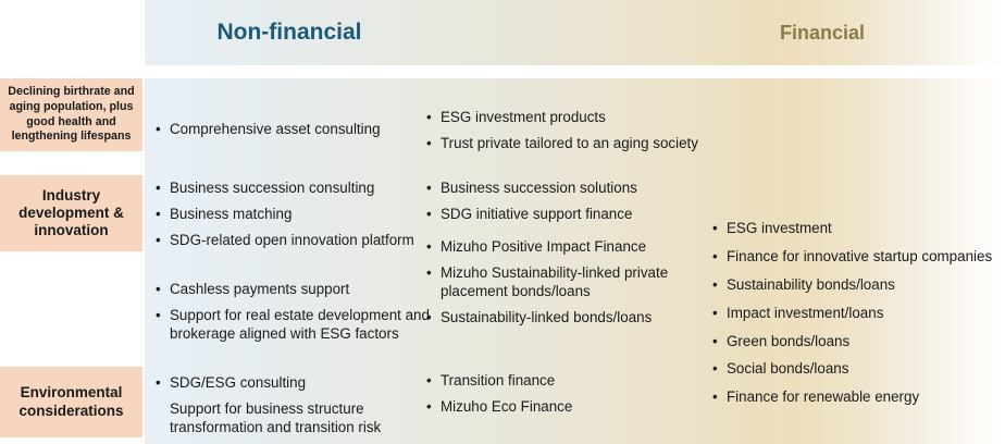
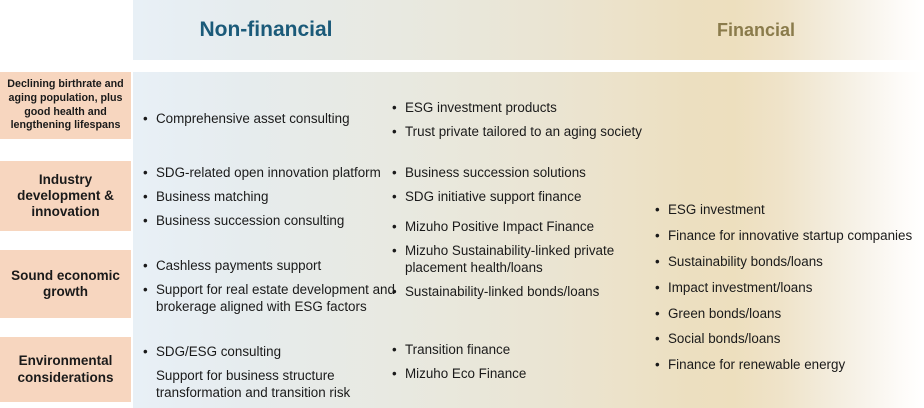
  Non-financial
  Financial
  Declining birthrate and aging population, plus good health and lengthening lifespans
  Industry development & innovation
+ Sound economic growth
  Environmental considerations
  •
  Comprehensive asset consulting
  •
- Business succession consulting
+ SDG-related open innovation platform
  •
  Business matching
  •
- SDG-related open innovation platform
+ Business succession consulting
  •
  Cashless payments support
  •
  Support for real estate development and brokerage aligned with ESG factors
  •
  SDG/ESG consulting
  Support for business structure transformation and transition risk
  •
  ESG investment products
  •
  Trust private tailored to an aging society
  •
  Business succession solutions
  •
  SDG initiative support finance
  •
  Mizuho Positive Impact Finance
  •
- Mizuho Sustainability-linked private placement bonds/loans
+ Mizuho Sustainability-linked private placement health/loans
  •
  Sustainability-linked bonds/loans
  •
  Transition finance
  •
  Mizuho Eco Finance
  •
  ESG investment
  •
  Finance for innovative startup companies
  •
  Sustainability bonds/loans
  •
  Impact investment/loans
  •
  Green bonds/loans
  •
  Social bonds/loans
  •
  Finance for renewable energy
